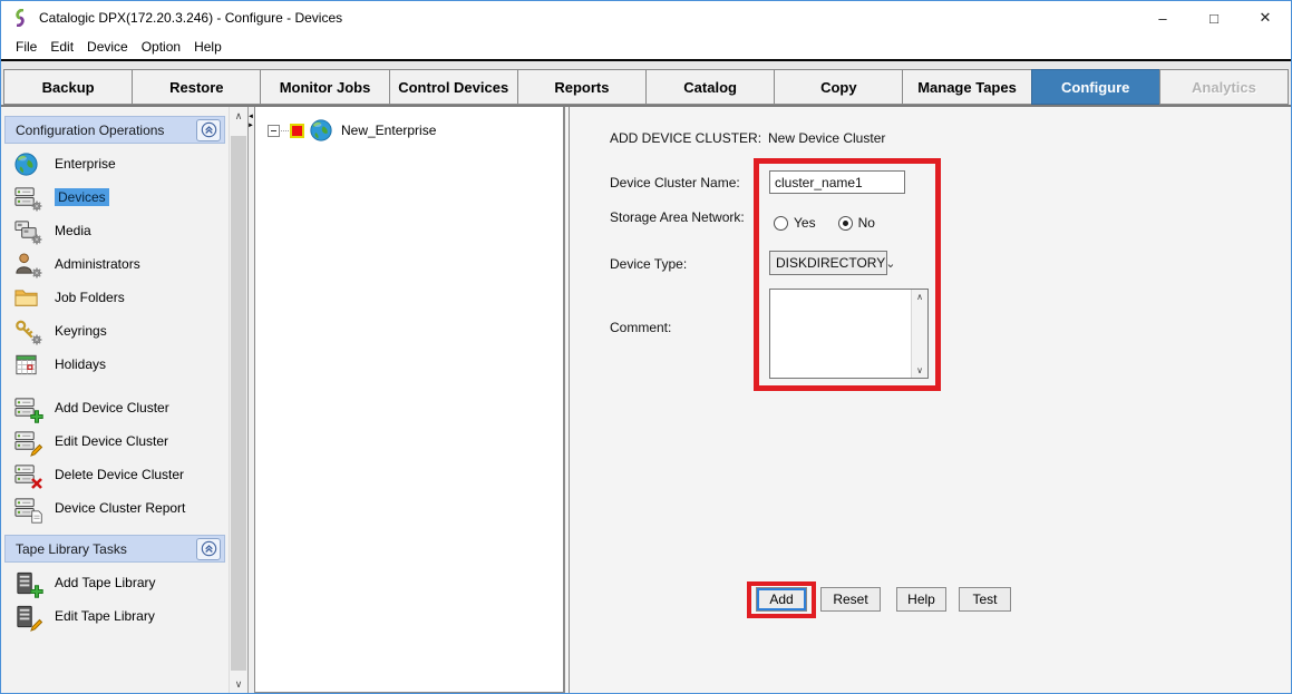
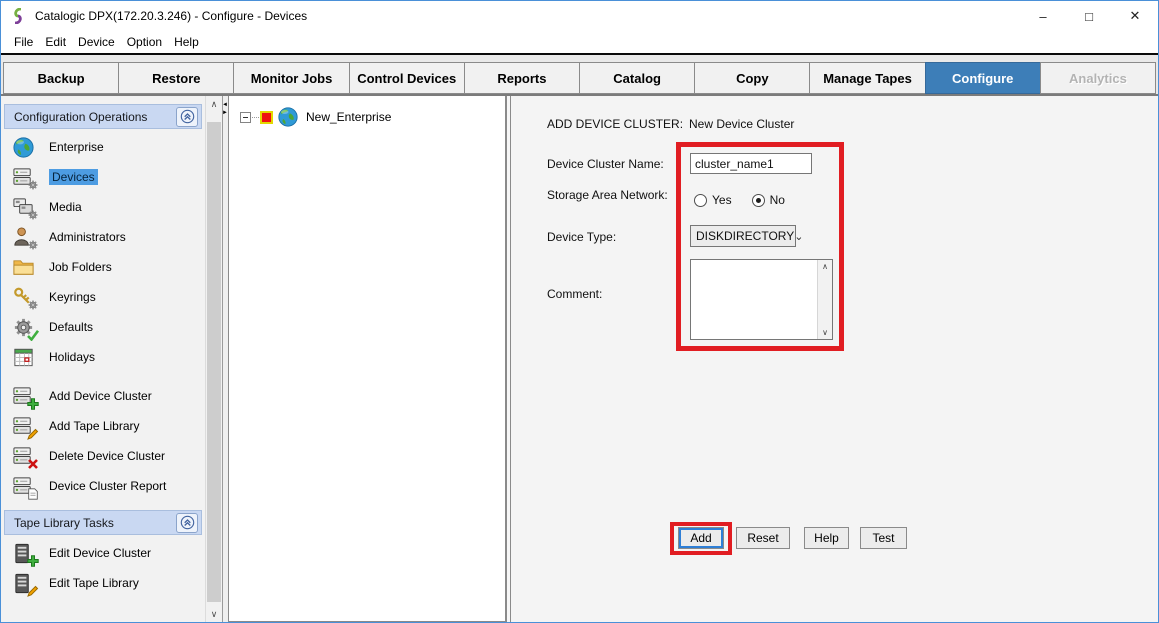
  Catalogic DPX(172.20.3.246) - Configure - Devices
  –
  □
  ✕
  File
  Edit
  Device
  Option
  Help
  Backup
  Restore
  Monitor Jobs
  Control Devices
  Reports
  Catalog
  Copy
  Manage Tapes
  Configure
  Analytics
  Configuration Operations
  Enterprise
  Devices
  Media
  Administrators
  Job Folders
  Keyrings
+ Defaults
  Holidays
  Add Device Cluster
- Edit Device Cluster
+ Add Tape Library
  Delete Device Cluster
  Device Cluster Report
  Tape Library Tasks
- Add Tape Library
+ Edit Device Cluster
  Edit Tape Library
  ∧
  ∨
  New_Enterprise
  ADD DEVICE CLUSTER:
  New Device Cluster
  Device Cluster Name:
  cluster_name1
  Storage Area Network:
  Yes
  No
  Device Type:
  DISKDIRECTORY
  ⌄
  Comment:
  ∧
  ∨
  Add
  Reset
  Help
  Test
